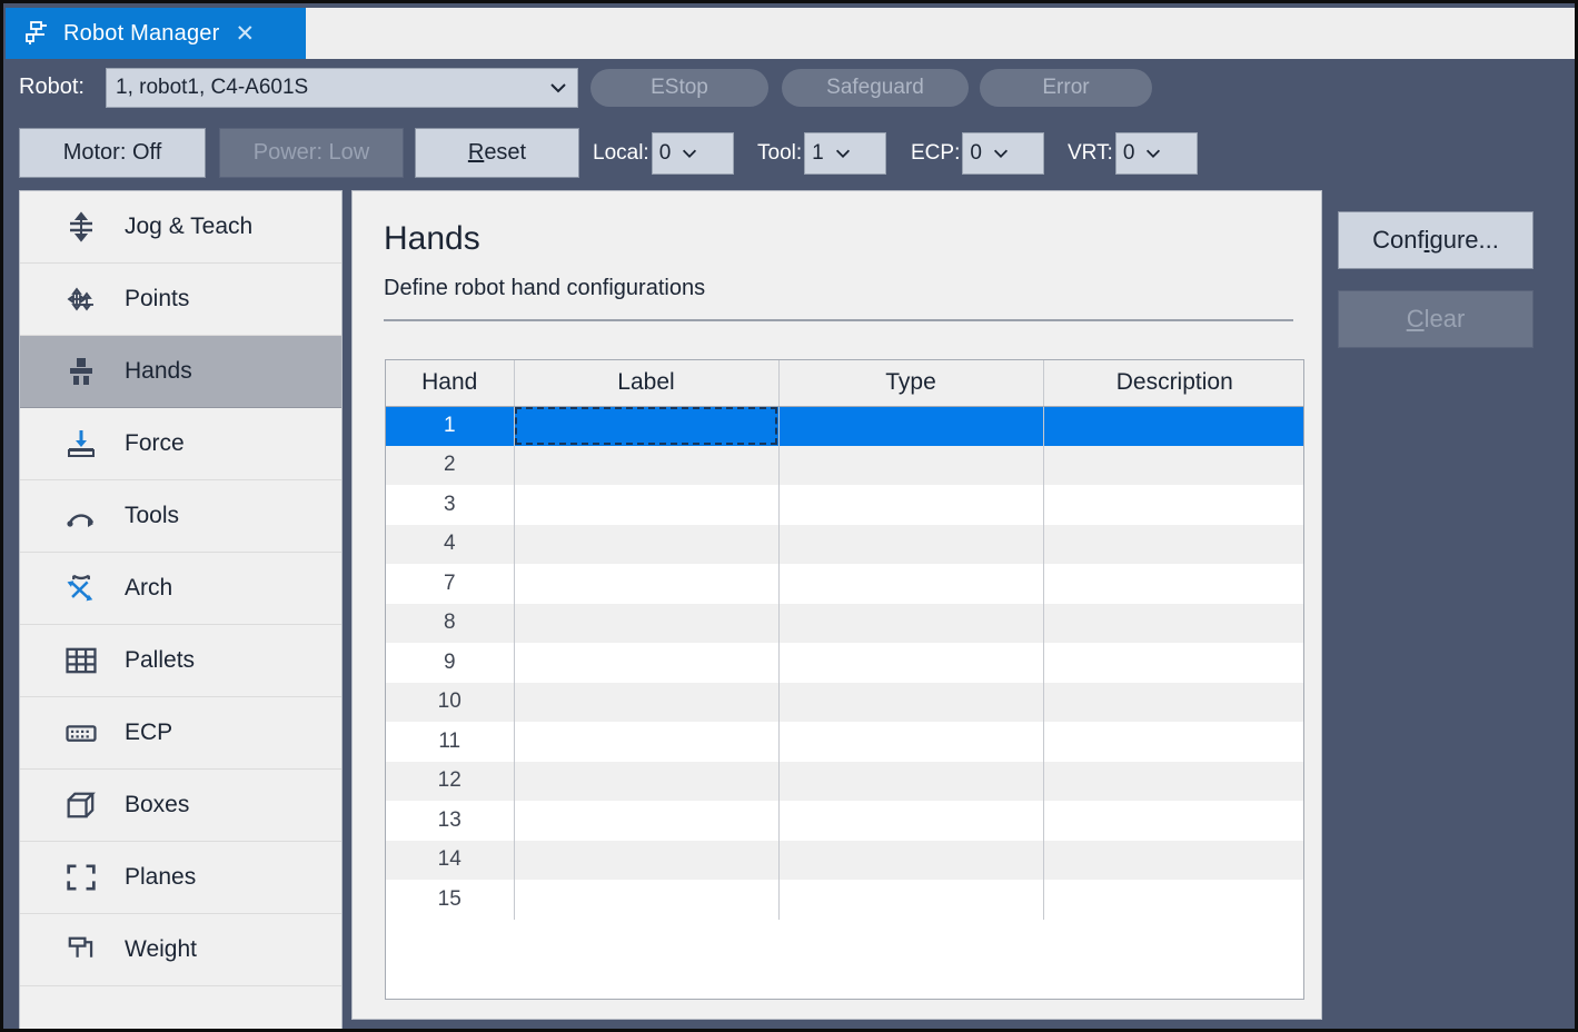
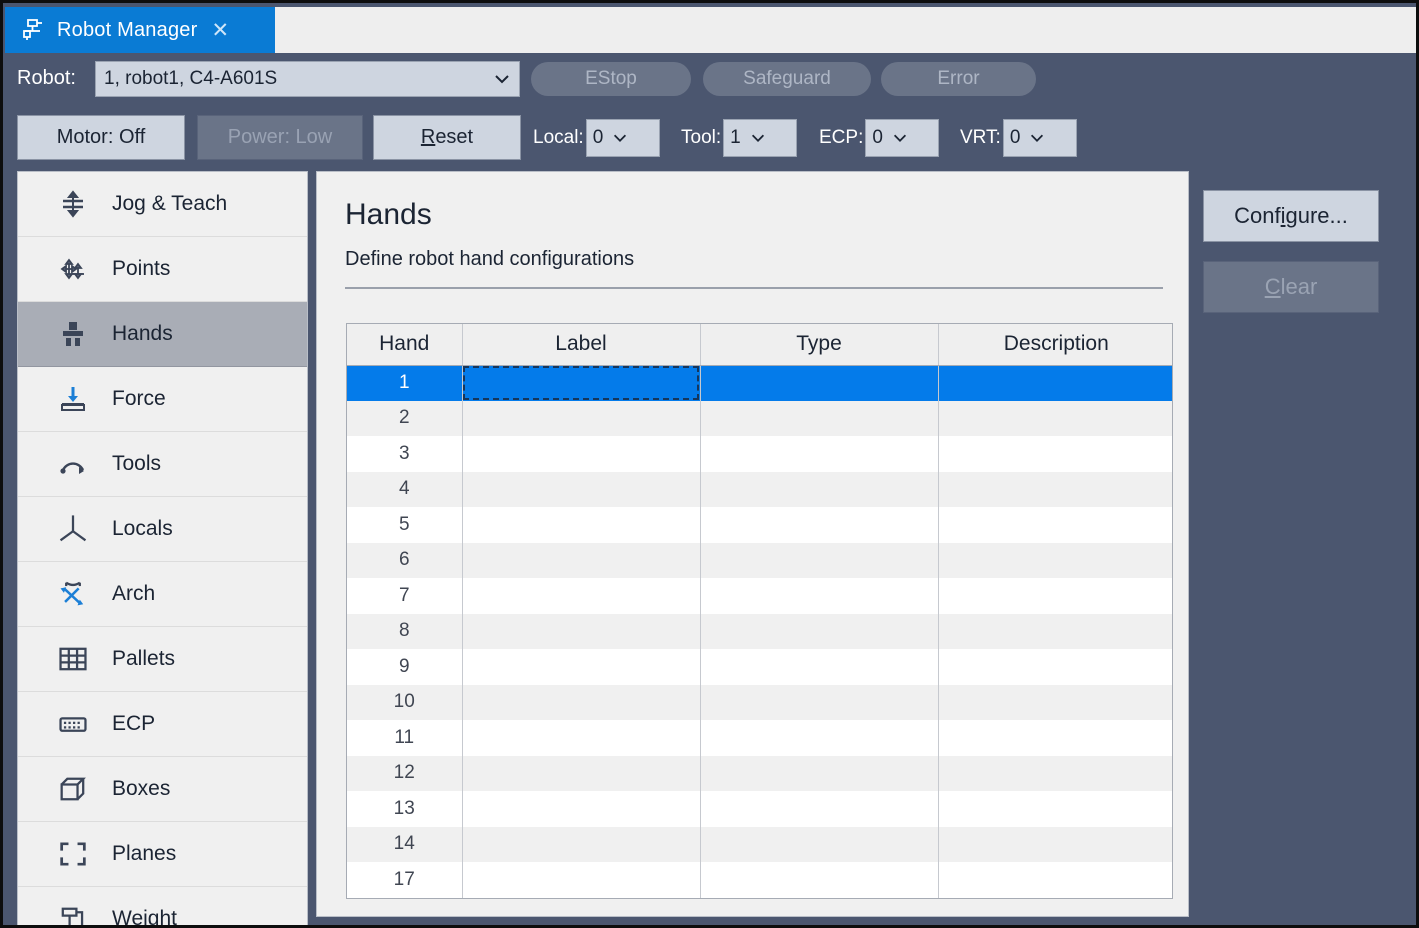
  Robot Manager
  ✕
  Robot:
  1, robot1, C4-A601S
  EStop
  Safeguard
  Error
  Motor: Off
  Power: Low
  Reset
  Local:
  0
  Tool:
  1
  ECP:
  0
  VRT:
  0
  Jog & Teach
  Points
  Hands
  Force
  Tools
+ Locals
  Arch
  Pallets
  ECP
  Boxes
  Planes
  Weight
  Hands
  Define robot hand configurations
  Hand	Label	Type	Description
  1
  2
  3
  4
+ 5
+ 6
  7
  8
  9
  10
  11
  12
  13
  14
- 15
+ 17
  Configure...
  Clear
